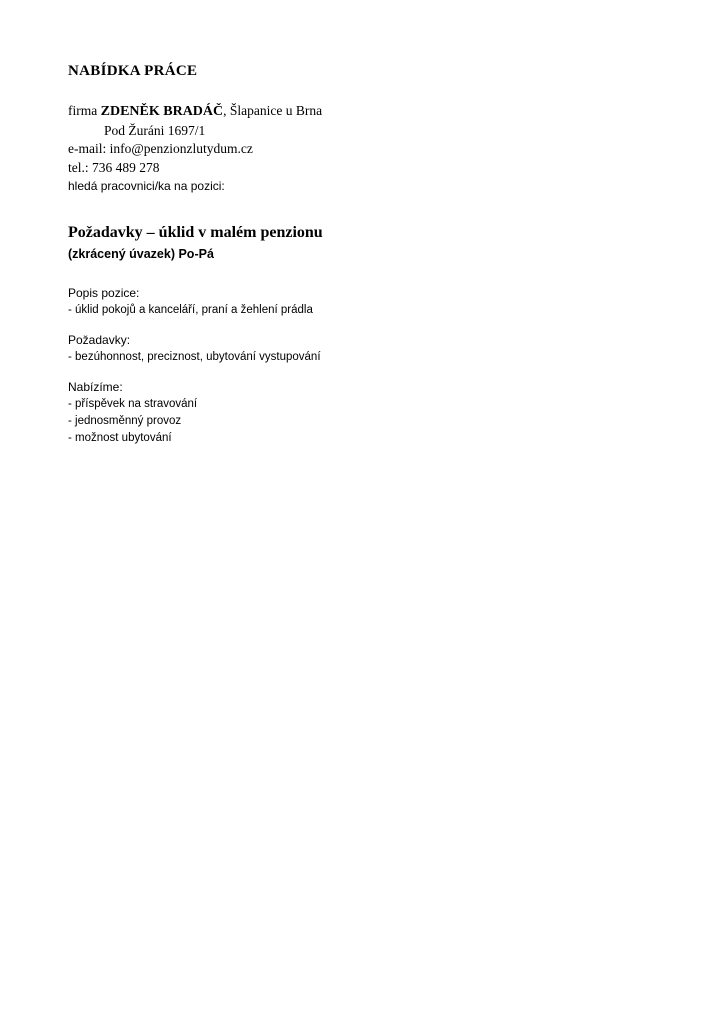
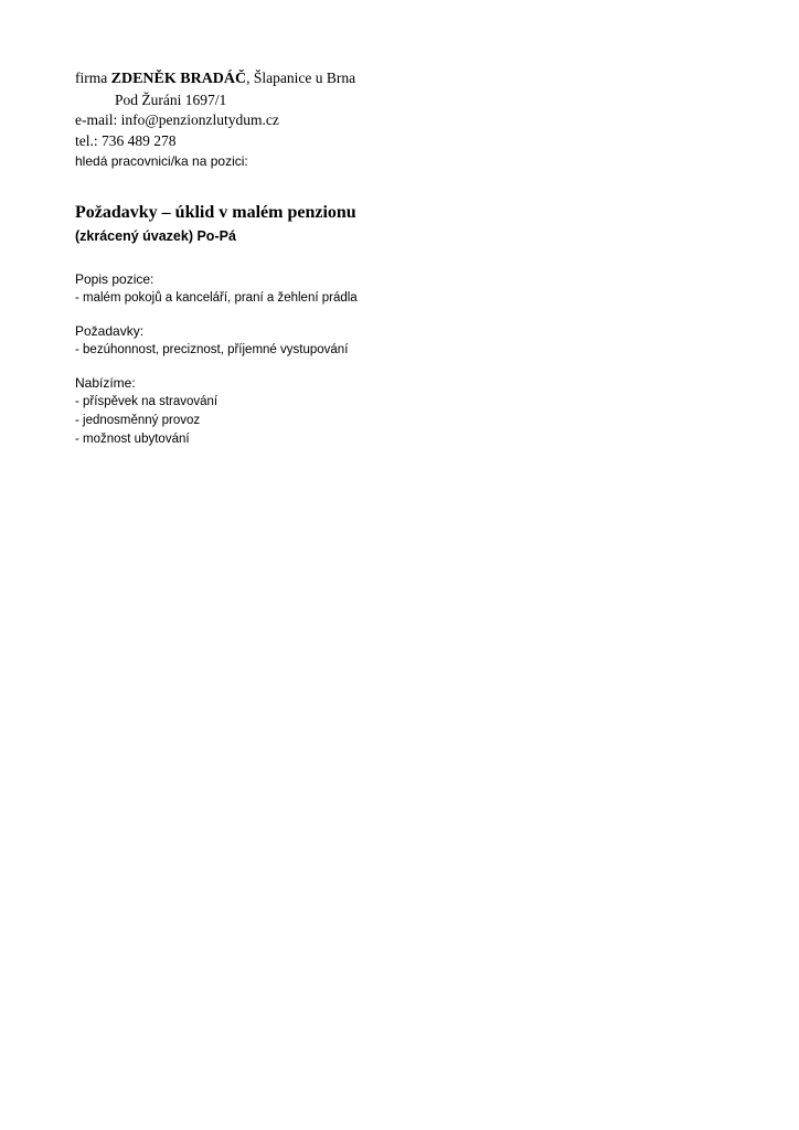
- NABÍDKA PRÁCE
  firma ZDENĚK BRADÁČ, Šlapanice u Brna
  Pod Žuráni 1697/1
  e-mail: info@penzionzlutydum.cz
  tel.: 736 489 278
  hledá pracovnici/ka na pozici:
  Požadavky – úklid v malém penzionu
  (zkrácený úvazek) Po-Pá
  Popis pozice:
- - úklid pokojů a kanceláří, praní a žehlení prádla
+ - malém pokojů a kanceláří, praní a žehlení prádla
  Požadavky:
- - bezúhonnost, preciznost, ubytování vystupování
+ - bezúhonnost, preciznost, příjemné vystupování
  Nabízíme:
  - příspěvek na stravování
  - jednosměnný provoz
  - možnost ubytování
